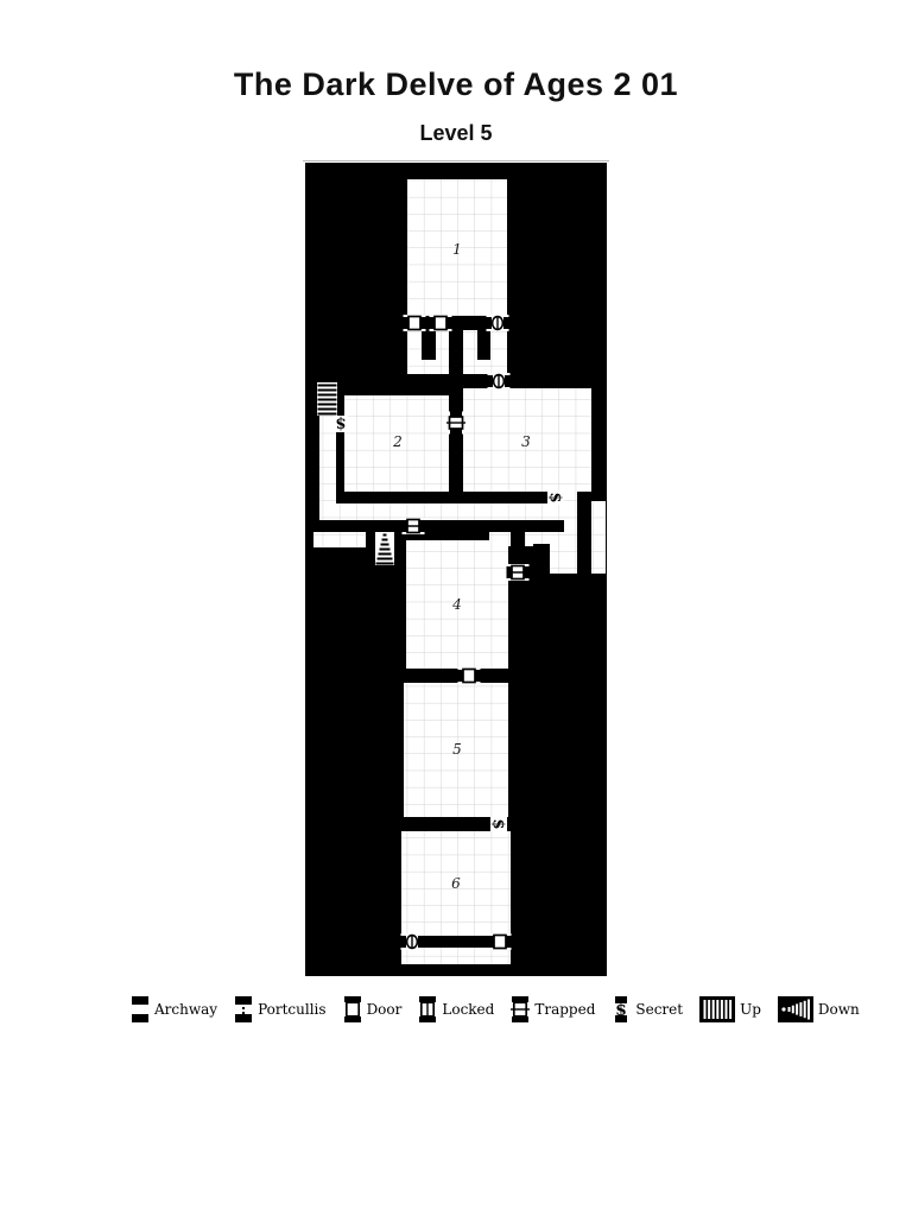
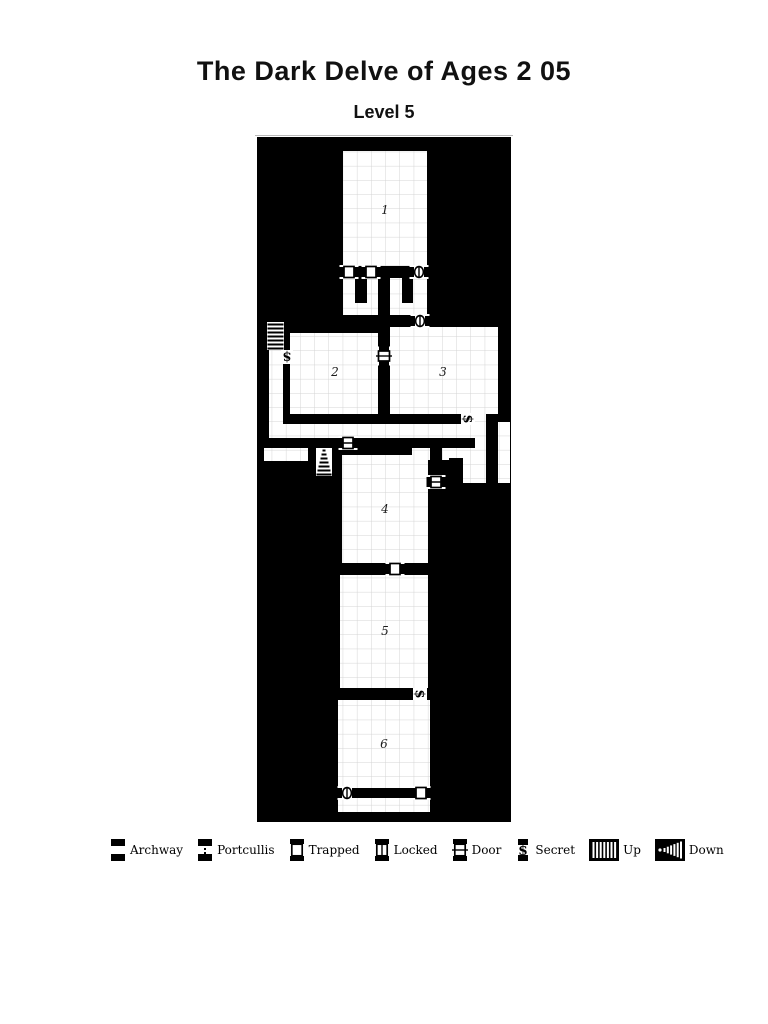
- The Dark Delve of Ages 2 01
+ The Dark Delve of Ages 2 05
  Level 5
  1
  2
  3
  4
  5
  6
  Archway
  Portcullis
- Door
+ Trapped
  Locked
- Trapped
+ Door
  $
  Secret
  Up
  Down
